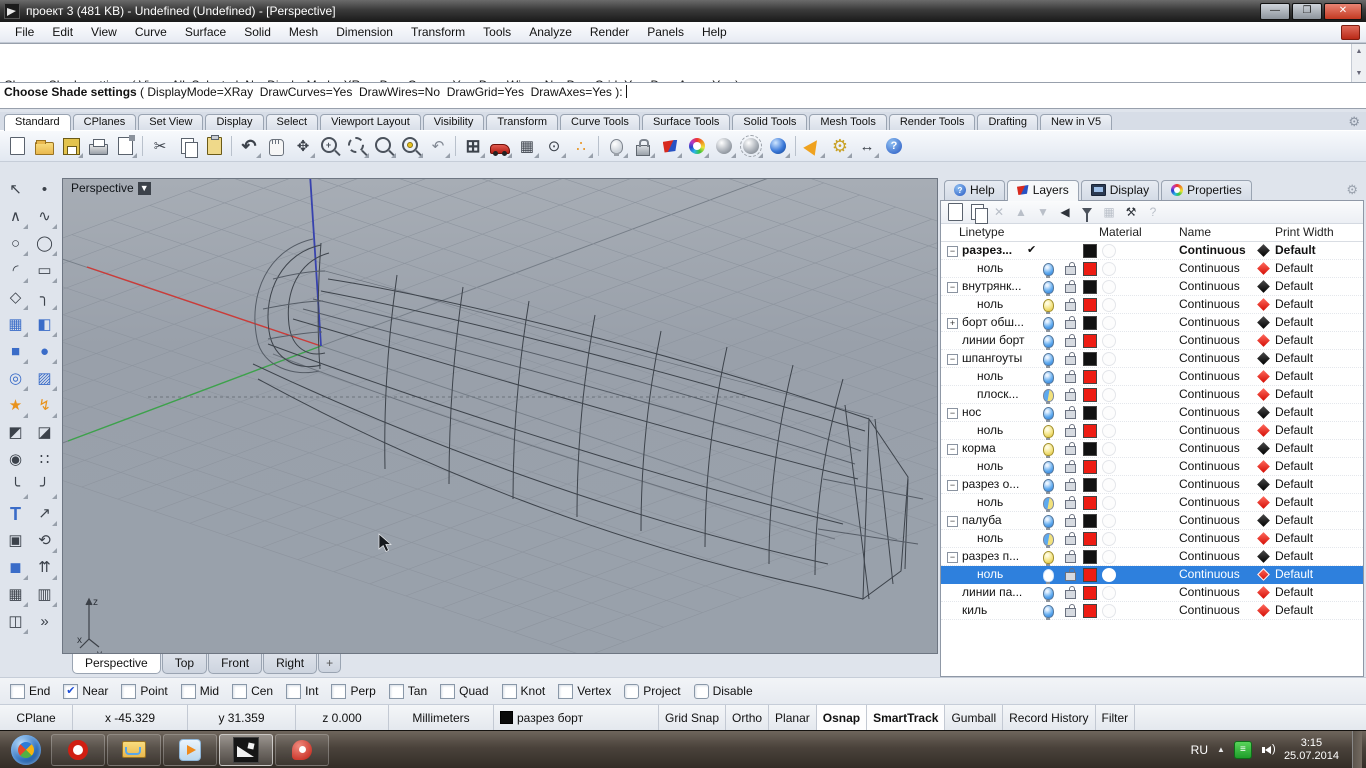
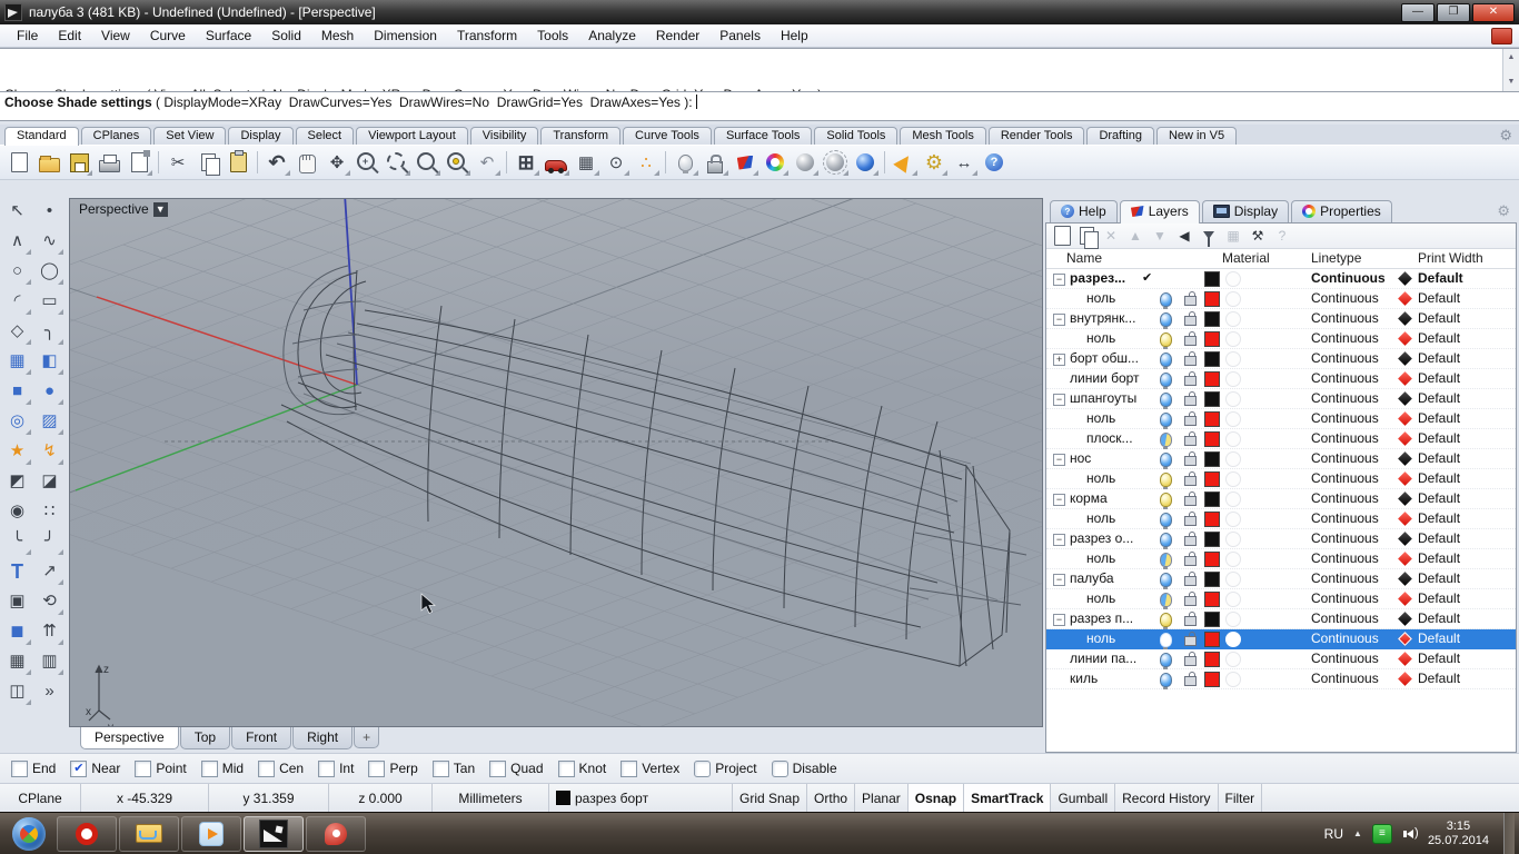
- проект 3 (481 KB) - Undefined (Undefined) - [Perspective]
+ палуба 3 (481 KB) - Undefined (Undefined) - [Perspective]
  —
  ❐
  ✕
  File
  Edit
  View
  Curve
  Surface
  Solid
  Mesh
  Dimension
  Transform
  Tools
  Analyze
  Render
  Panels
  Help
  Choose Shade settings ( DisplayMode=XRay DrawCurves=Yes DrawWires=No DrawGrid=Yes DrawAxes=Yes ):
  Standard
  CPlanes
  Set View
  Display
  Select
  Viewport Layout
  Visibility
  Transform
  Curve Tools
  Surface Tools
  Solid Tools
  Mesh Tools
  Render Tools
  Drafting
  New in V5
  ⚙
  ✂
  ↶
  ✥
  +
  ↶
  ⊞
  ▦
  ⊙
  ∴
  ⚙
  ↔
  ?
  ↖
  •
  ∧
  ∿
  ○
  ◯
  ◜
  ▭
  ◇
  ╮
  ▦
  ◧
  ■
  ●
  ◎
  ▨
  ★
  ↯
  ◩
  ◪
  ◉
  ∷
  ╰
  ╯
  T
  ↗
  ▣
  ⟲
  ◼
  ⇈
  ▦
  ▥
  ◫
  »
  Perspective
  ▼
  z
  x
  Perspective
  Top
  Front
  Right
  +
  ?
  Help
  Layers
  Display
  Properties
  ⚙
  ✕
  ▲
  ▼
  ◀
  ▦
  ⚒
  ?
- Linetype
+ Name
  Material
- Name
+ Linetype
  Print Width
  −
  разрез...
  ✔
  Continuous
  Default
  ноль
  Continuous
  Default
  −
  внутрянк...
  Continuous
  Default
  ноль
  Continuous
  Default
  +
  борт обш...
  Continuous
  Default
  линии борт
  Continuous
  Default
  −
  шпангоуты
  Continuous
  Default
  ноль
  Continuous
  Default
  плоск...
  Continuous
  Default
  −
  нос
  Continuous
  Default
  ноль
  Continuous
  Default
  −
  корма
  Continuous
  Default
  ноль
  Continuous
  Default
  −
  разрез о...
  Continuous
  Default
  ноль
  Continuous
  Default
  −
  палуба
  Continuous
  Default
  ноль
  Continuous
  Default
  −
  разрез п...
  Continuous
  Default
  ноль
  Continuous
  Default
  линии па...
  Continuous
  Default
  киль
  Continuous
  Default
  End
  ✔
  Near
  Point
  Mid
  Cen
  Int
  Perp
  Tan
  Quad
  Knot
  Vertex
  Project
  Disable
  CPlane
  x -45.329
  y 31.359
  z 0.000
  Millimeters
  разрез борт
  Grid Snap
  Ortho
  Planar
  Osnap
  SmartTrack
  Gumball
  Record History
  Filter
  RU
  ▲
  ≡
  3:15
  25.07.2014
